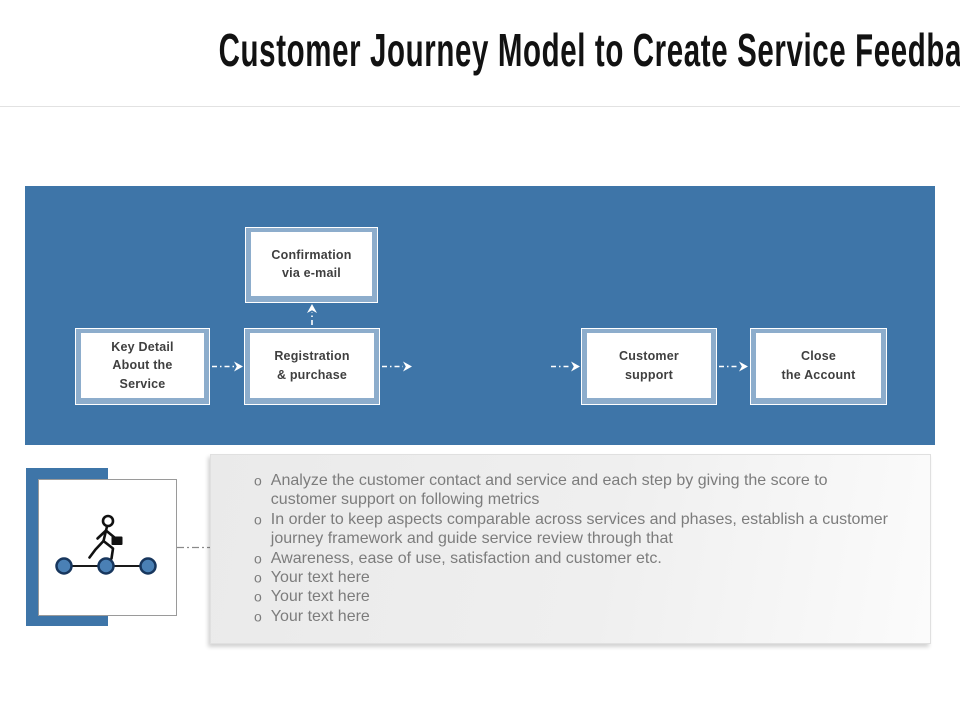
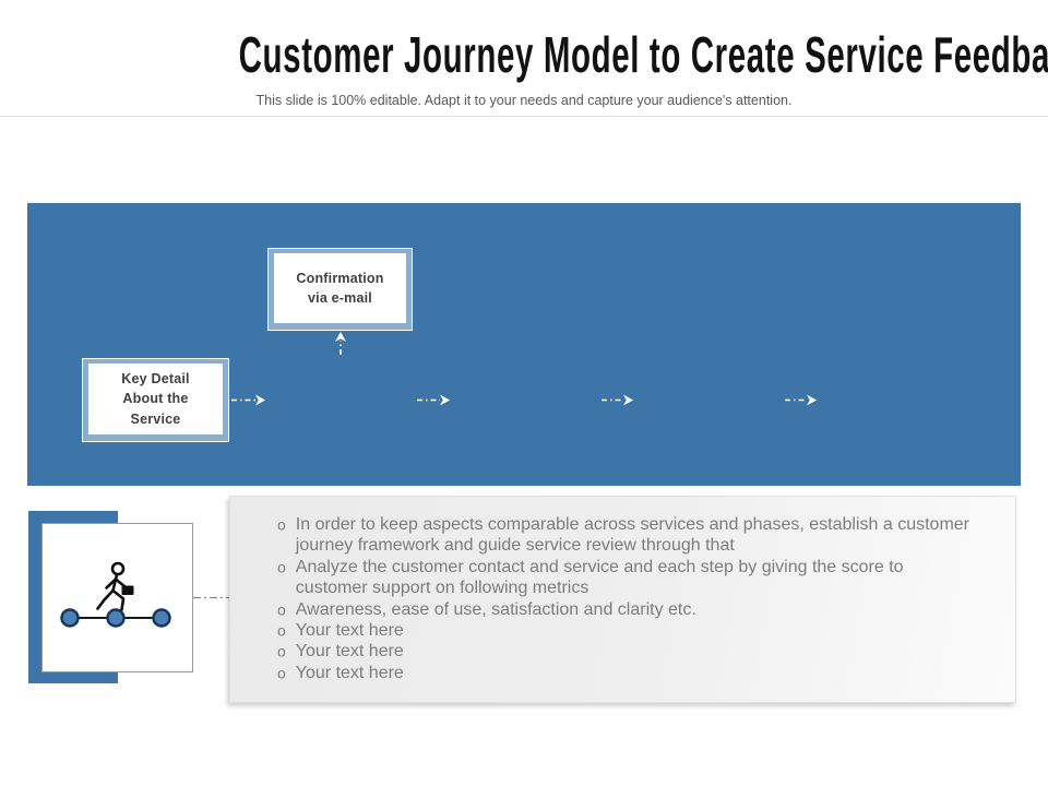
  Customer Journey Model to Create Service Feedba
+ This slide is 100% editable. Adapt it to your needs and capture your audience's attention.
  Confirmation
  via e-mail
  Key Detail
  About the
  Service
- Registration
- & purchase
- Customer
- support
- Close
- the Account
  o
- Analyze the customer contact and service and each step by giving the score to customer support on following metrics
+ In order to keep aspects comparable across services and phases, establish a customer journey framework and guide service review through that
  o
- In order to keep aspects comparable across services and phases, establish a customer journey framework and guide service review through that
+ Analyze the customer contact and service and each step by giving the score to customer support on following metrics
  o
- Awareness, ease of use, satisfaction and customer etc.
+ Awareness, ease of use, satisfaction and clarity etc.
  o
  Your text here
  o
  Your text here
  o
  Your text here
